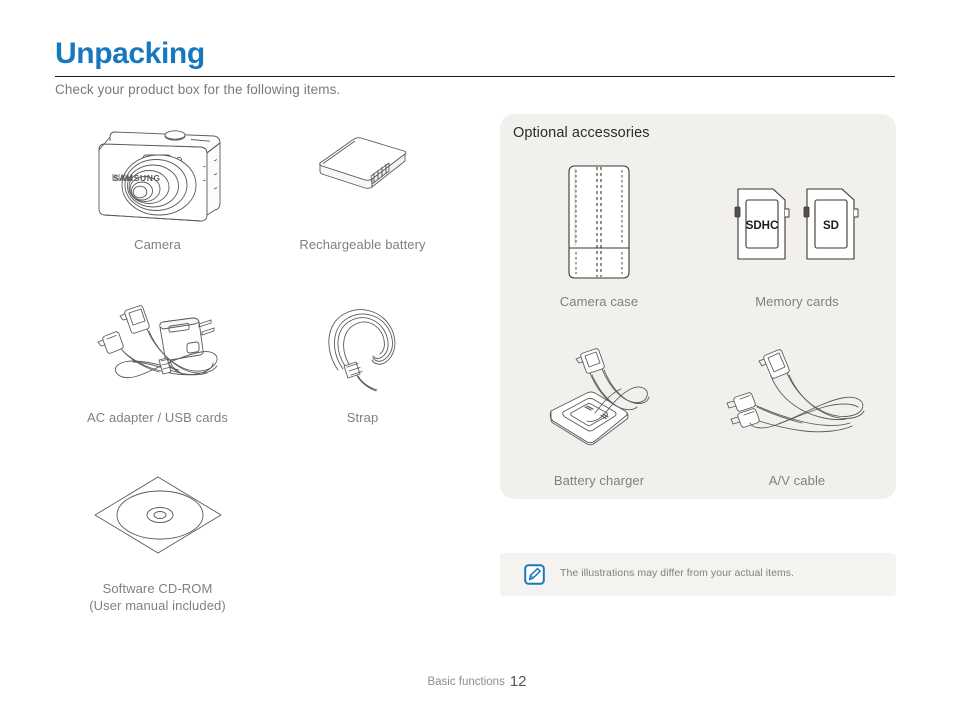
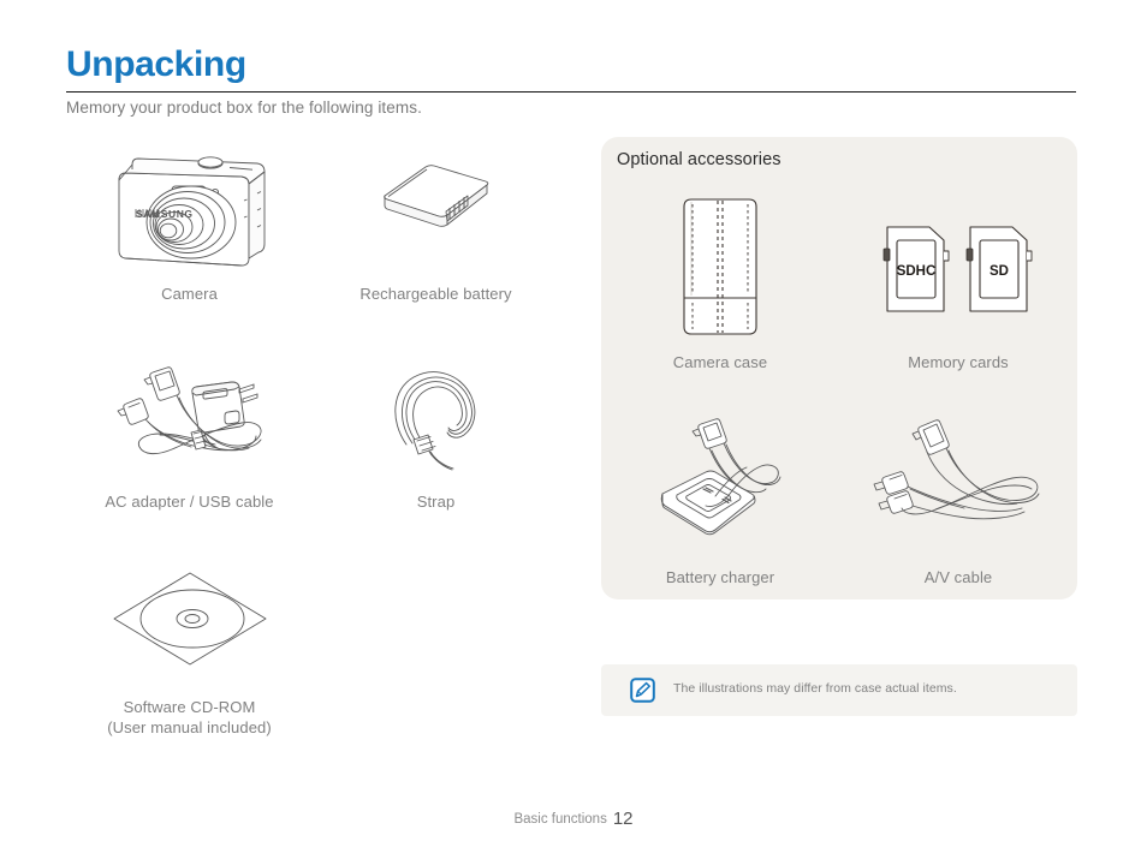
  Unpacking
- Check your product box for the following items.
+ Memory your product box for the following items.
  SAMSUNG
  Camera
  Rechargeable battery
- AC adapter / USB cards
+ AC adapter / USB cable
  Strap
  Software CD-ROM
  (User manual included)
  Optional accessories
  Camera case
  SDHC
  SD
  Memory cards
  Battery charger
  A/V cable
- The illustrations may differ from your actual items.
+ The illustrations may differ from case actual items.
  Basic functions 12
